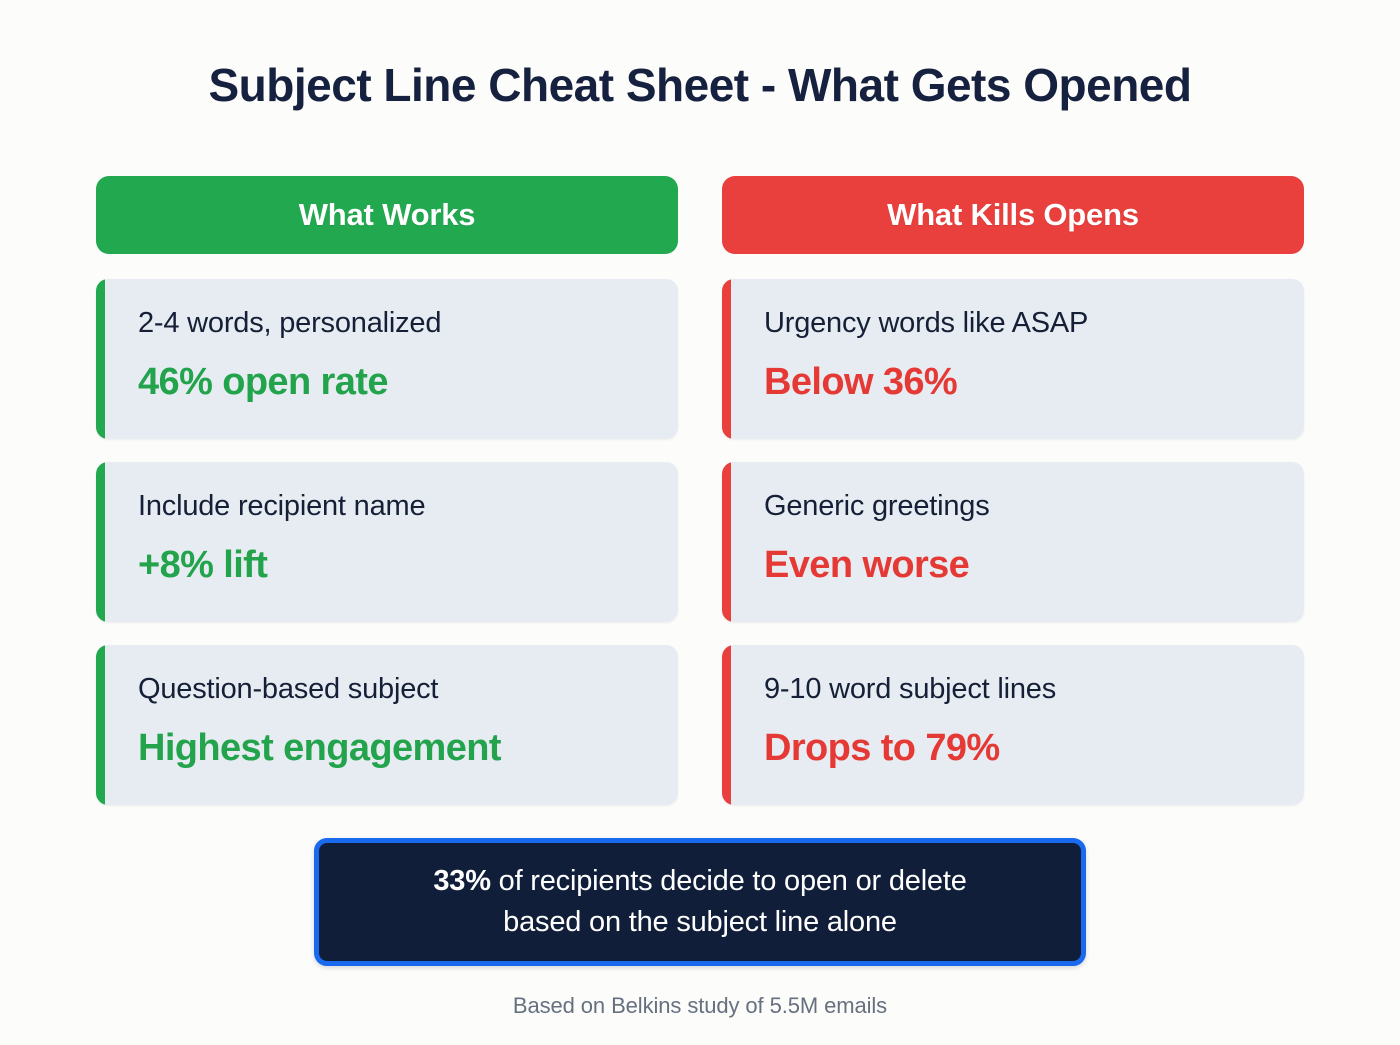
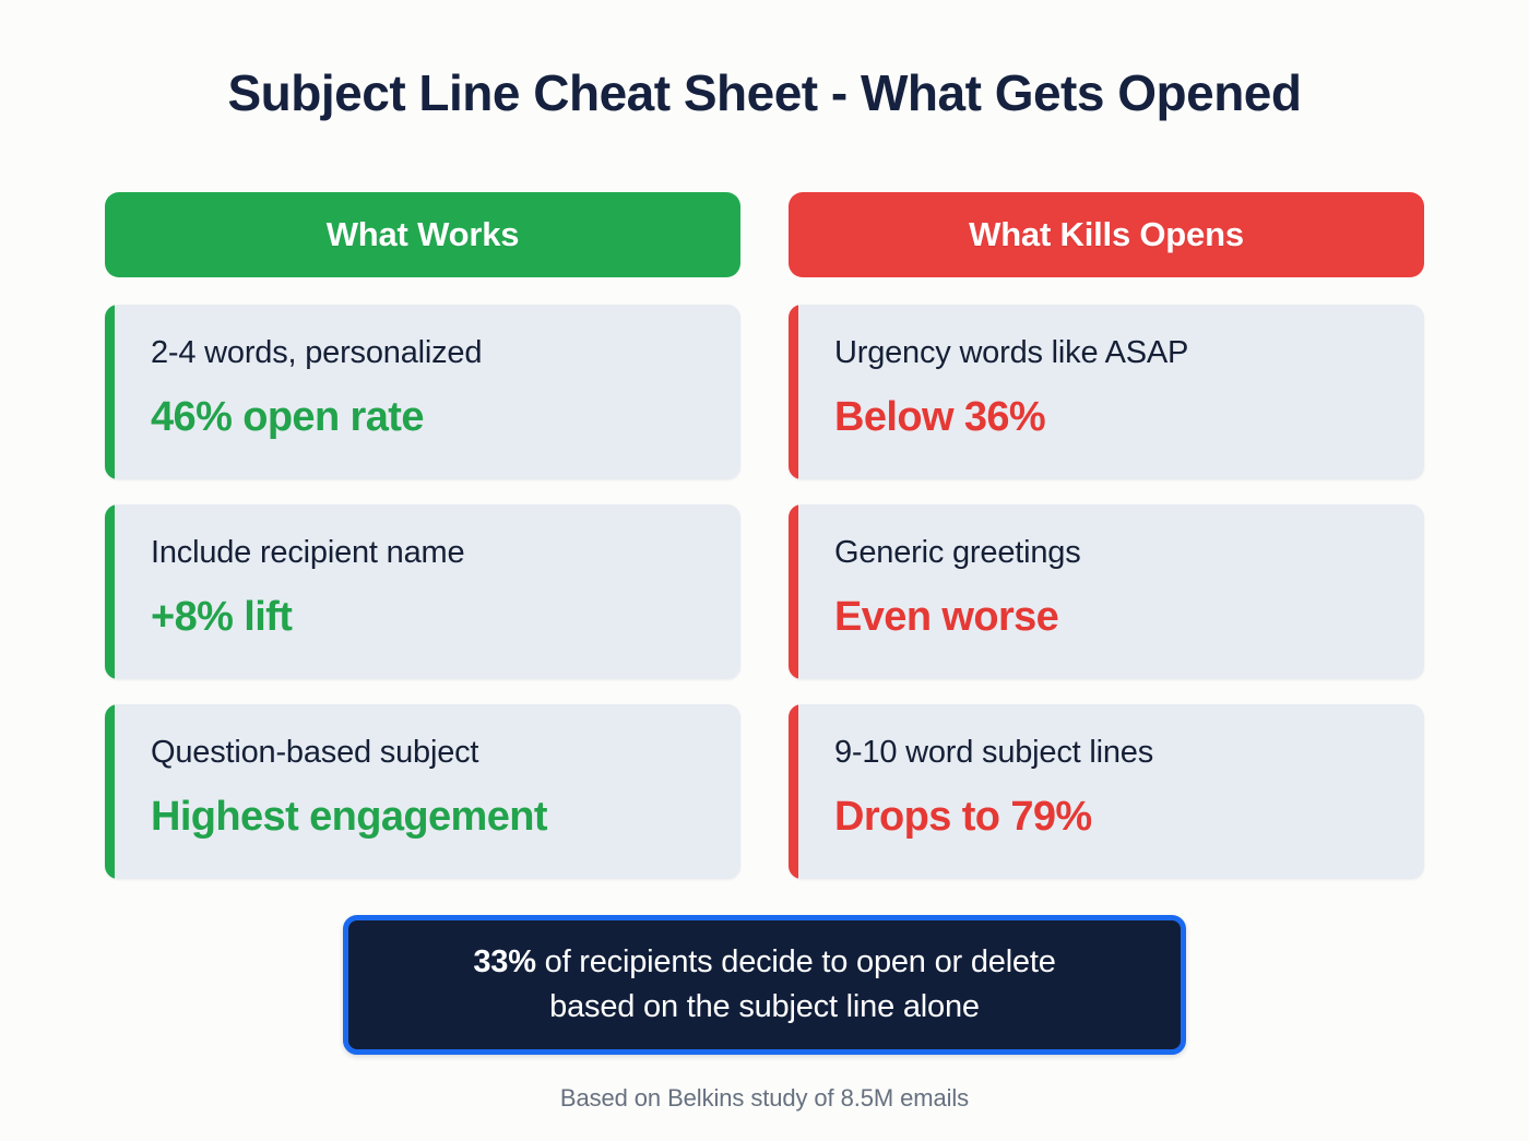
  Subject Line Cheat Sheet - What Gets Opened
  What Works
  2-4 words, personalized
  46% open rate
  Include recipient name
  +8% lift
  Question-based subject
  Highest engagement
  What Kills Opens
  Urgency words like ASAP
  Below 36%
  Generic greetings
  Even worse
  9-10 word subject lines
  Drops to 79%
  33% of recipients decide to open or delete
  based on the subject line alone
- Based on Belkins study of 5.5M emails
+ Based on Belkins study of 8.5M emails
